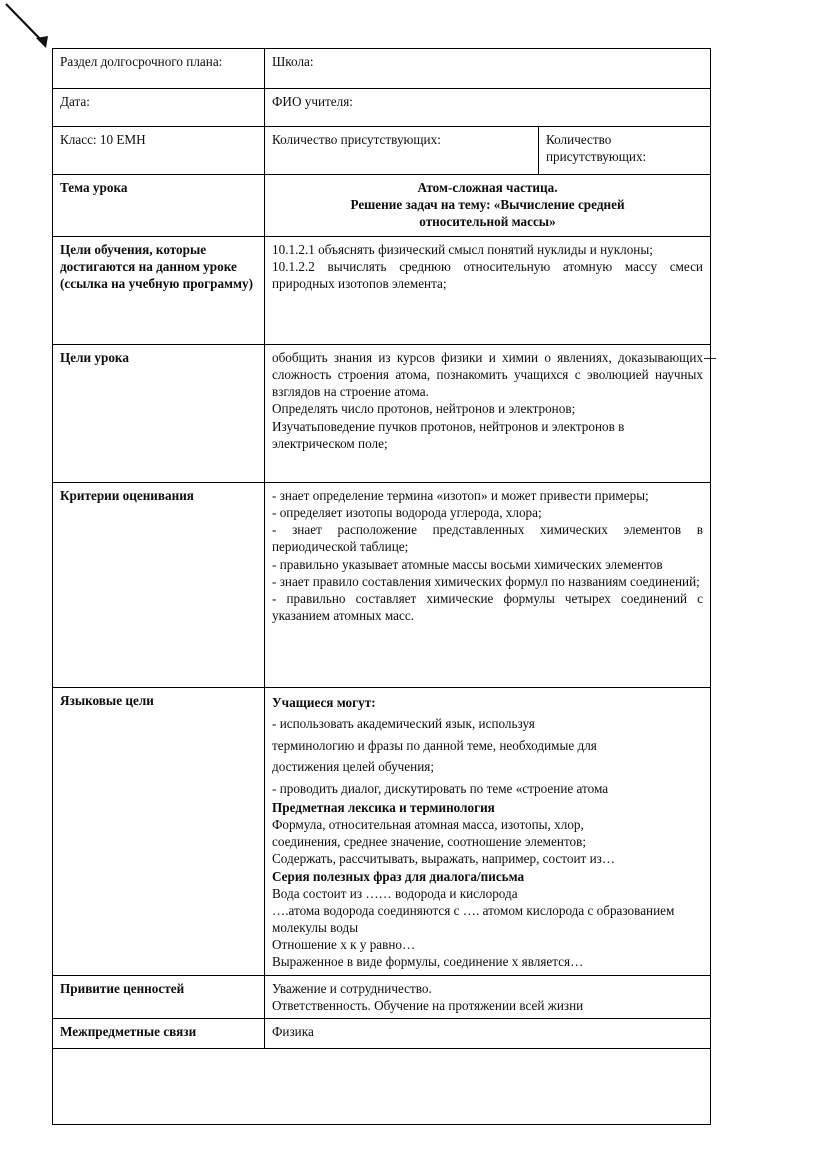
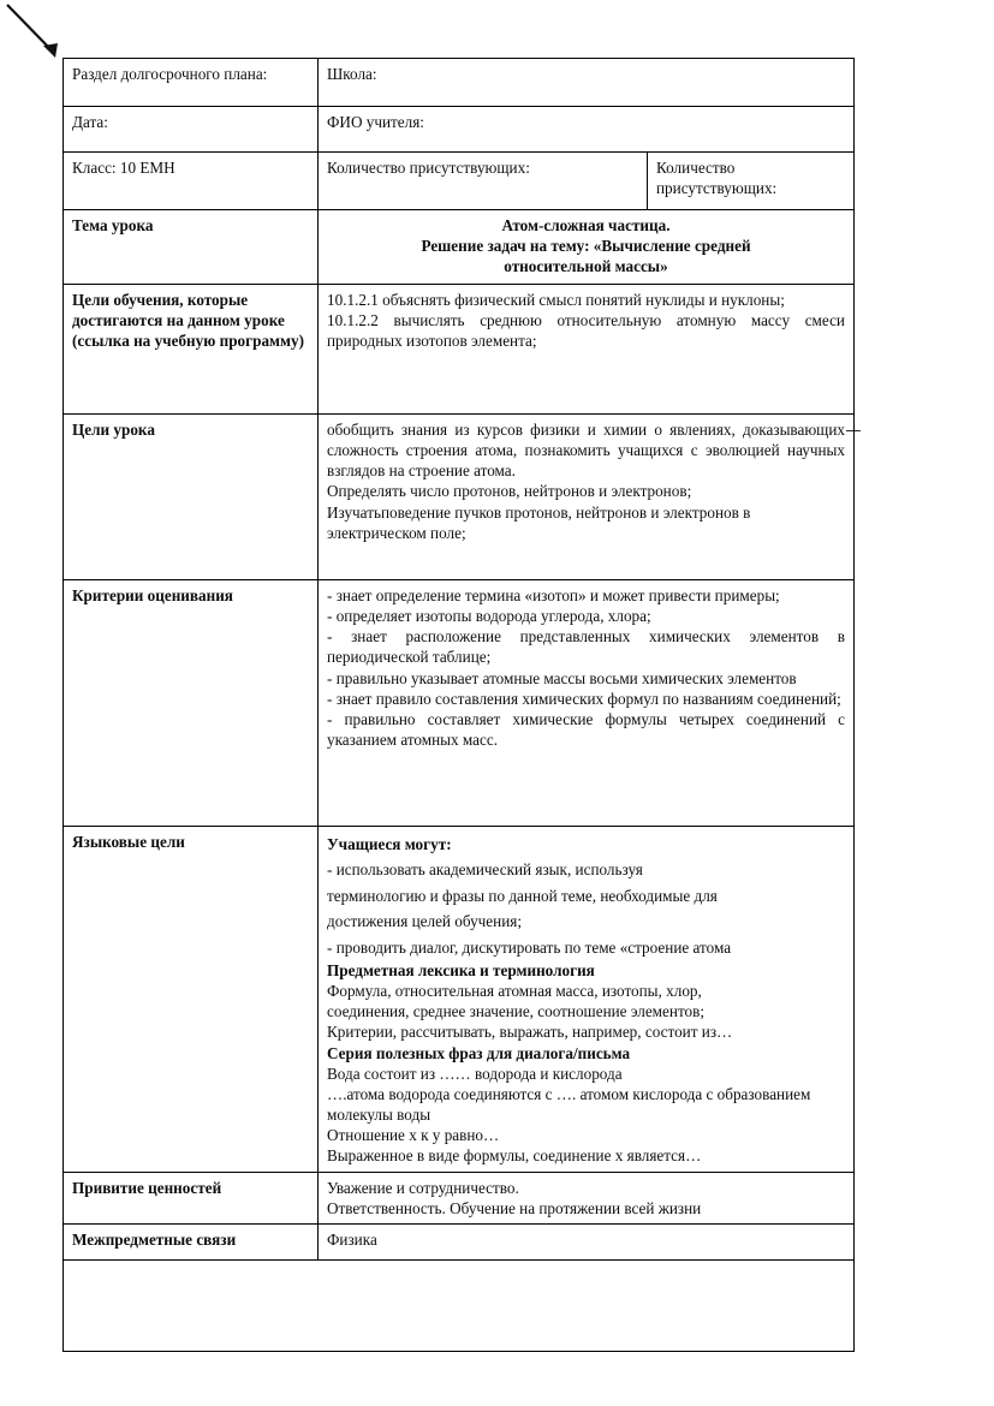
  Раздел долгосрочного плана:	Школа:
  Дата:	ФИО учителя:
  Класс: 10 ЕМН	Количество присутствующих:	Количество присутствующих:
  Тема урока	Атом-сложная частица. Решение задач на тему: «Вычисление средней относительной массы»
  Цели обучения, которые достигаются на данном уроке (ссылка на учебную программу)	10.1.2.1 объяснять физический смысл понятий нуклиды и нуклоны; 10.1.2.2 вычислять среднюю относительную атомную массу смеси природных изотопов элемента;
  Цели урока	обобщить знания из курсов физики и химии о явлениях, доказывающих сложность строения атома, познакомить учащихся с эволюцией научных взглядов на строение атома. Определять число протонов, нейтронов и электронов; Изучатьповедение пучков протонов, нейтронов и электронов в электрическом поле;
  Критерии оценивания	- знает определение термина «изотоп» и может привести примеры; - определяет изотопы водорода углерода, хлора; - знает расположение представленных химических элементов в периодической таблице; - правильно указывает атомные массы восьми химических элементов - знает правило составления химических формул по названиям соединений; - правильно составляет химические формулы четырех соединений с указанием атомных масс.
- Языковые цели	Учащиеся могут: - использовать академический язык, используя терминологию и фразы по данной теме, необходимые для достижения целей обучения; - проводить диалог, дискутировать по теме «строение атома Предметная лексика и терминология Формула, относительная атомная масса, изотопы, хлор, соединения, среднее значение, соотношение элементов; Содержать, рассчитывать, выражать, например, состоит из… Серия полезных фраз для диалога/письма Вода состоит из …… водорода и кислорода ….атома водорода соединяются с …. атомом кислорода с образованием молекулы воды Отношение х к у равно… Выраженное в виде формулы, соединение х является…
+ Языковые цели	Учащиеся могут: - использовать академический язык, используя терминологию и фразы по данной теме, необходимые для достижения целей обучения; - проводить диалог, дискутировать по теме «строение атома Предметная лексика и терминология Формула, относительная атомная масса, изотопы, хлор, соединения, среднее значение, соотношение элементов; Критерии, рассчитывать, выражать, например, состоит из… Серия полезных фраз для диалога/письма Вода состоит из …… водорода и кислорода ….атома водорода соединяются с …. атомом кислорода с образованием молекулы воды Отношение х к у равно… Выраженное в виде формулы, соединение х является…
  Привитие ценностей	Уважение и сотрудничество. Ответственность. Обучение на протяжении всей жизни
  Межпредметные связи	Физика
